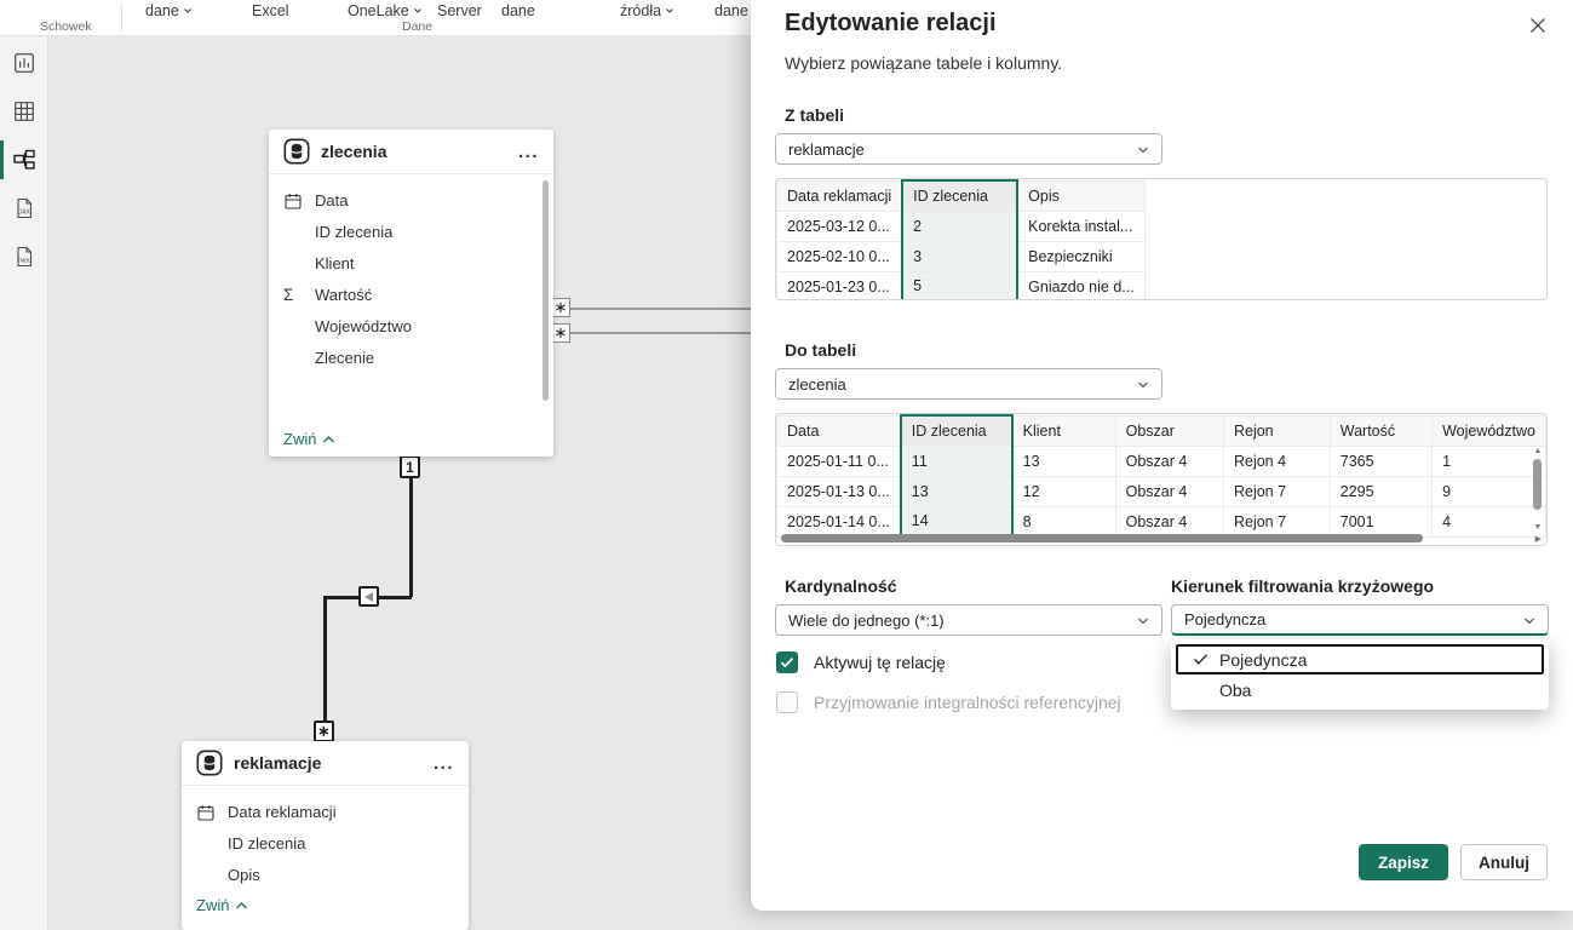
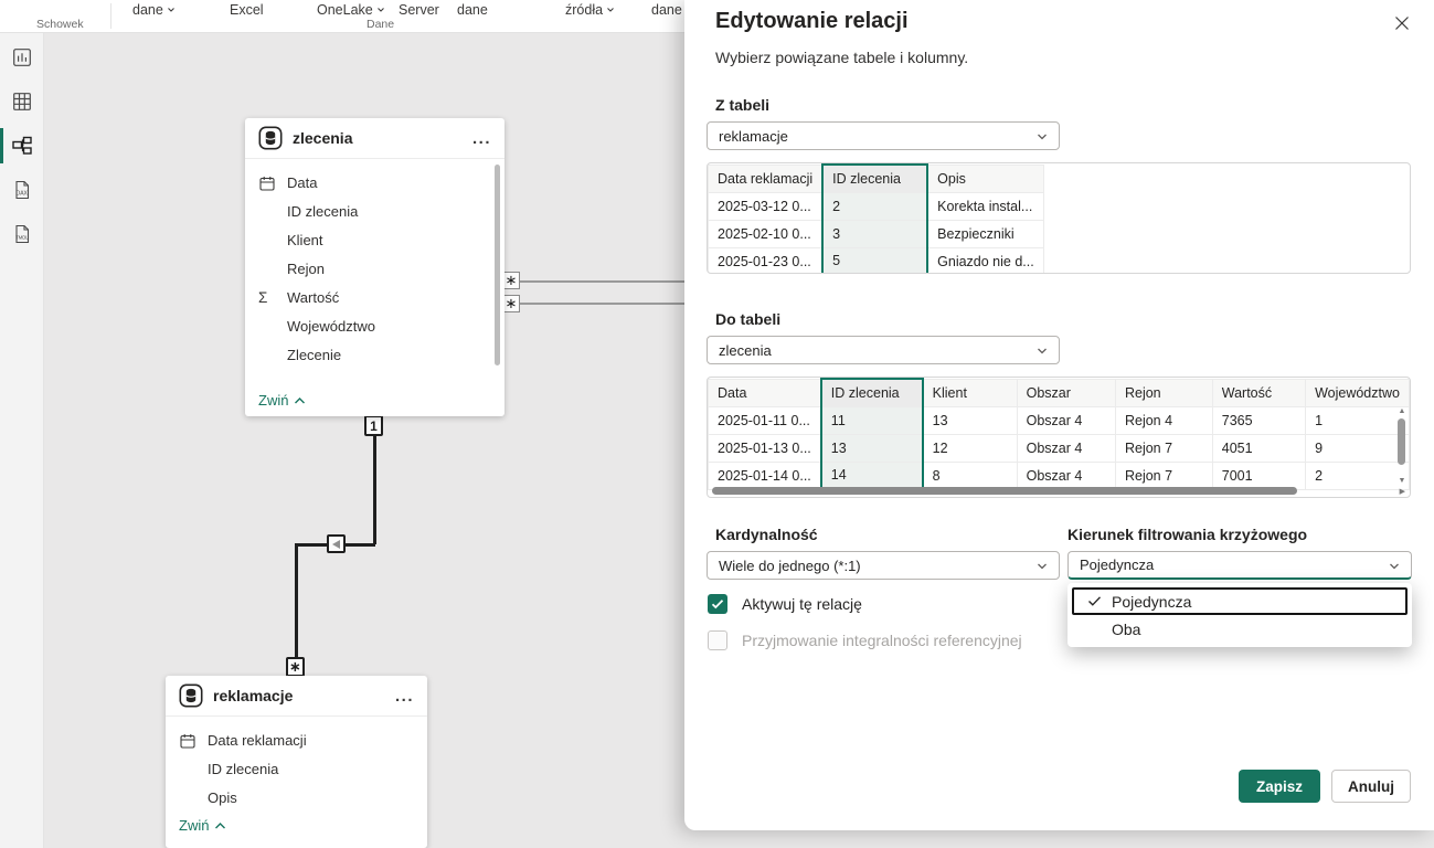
  dane
  Excel
  OneLake
  Server
  dane
  źródła
  dane
  Schowek
  Dane
  ∗
  ∗
  1
  ∗
  zlecenia
  ...
  Data
  ID zlecenia
  Klient
+ Rejon
  Σ
  Wartość
  Województwo
  Zlecenie
  Zwiń
  reklamacje
  ...
  Data reklamacji
  ID zlecenia
  Opis
  Zwiń
  Edytowanie relacji
  Wybierz powiązane tabele i kolumny.
  Z tabeli
  reklamacje
  Data reklamacji	ID zlecenia	Opis
  2025-03-12 0...	2	Korekta instal...
  2025-02-10 0...	3	Bezpieczniki
  2025-01-23 0...	5	Gniazdo nie d...
  Do tabeli
  zlecenia
  Data	ID zlecenia	Klient	Obszar	Rejon	Wartość	Województwo
  2025-01-11 0...	11	13	Obszar 4	Rejon 4	7365	1
- 2025-01-13 0...	13	12	Obszar 4	Rejon 7	2295	9
+ 2025-01-13 0...	13	12	Obszar 4	Rejon 7	4051	9
- 2025-01-14 0...	14	8	Obszar 4	Rejon 7	7001	4
+ 2025-01-14 0...	14	8	Obszar 4	Rejon 7	7001	2
  Kardynalność
  Wiele do jednego (*:1)
  Kierunek filtrowania krzyżowego
  Pojedyncza
  Pojedyncza
  Oba
  Aktywuj tę relację
  Przyjmowanie integralności referencyjnej
  Zapisz
  Anuluj
